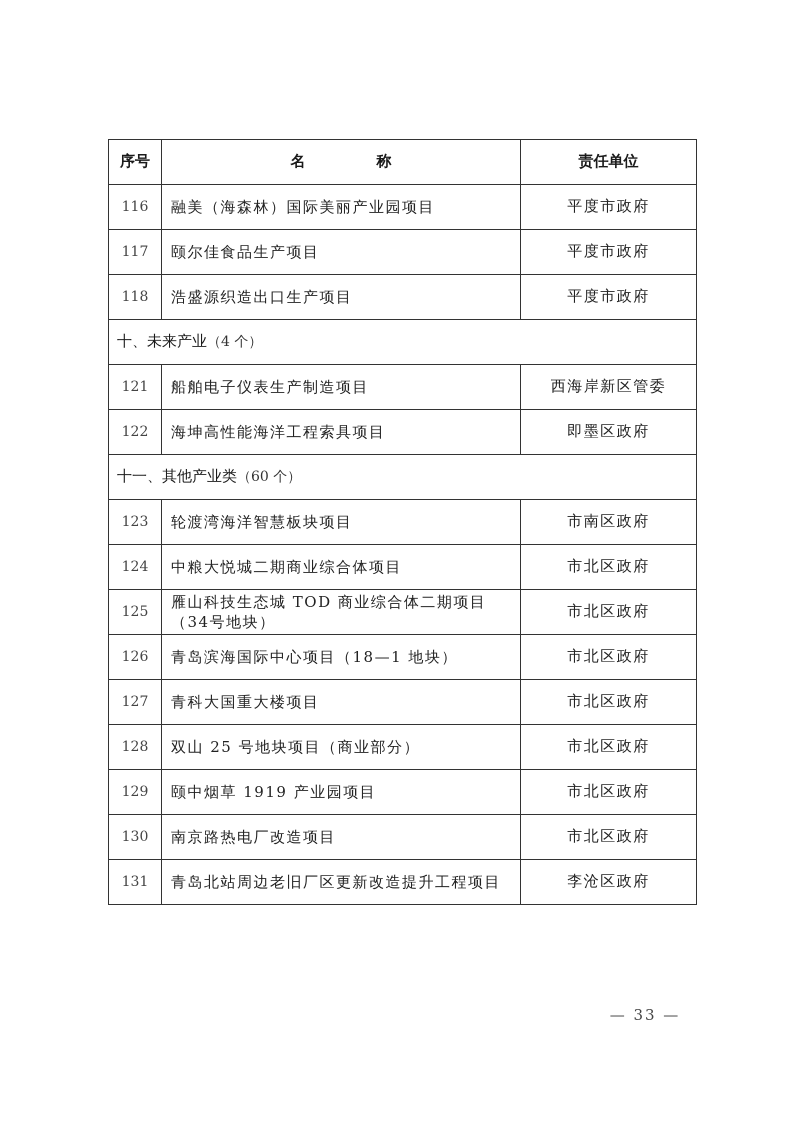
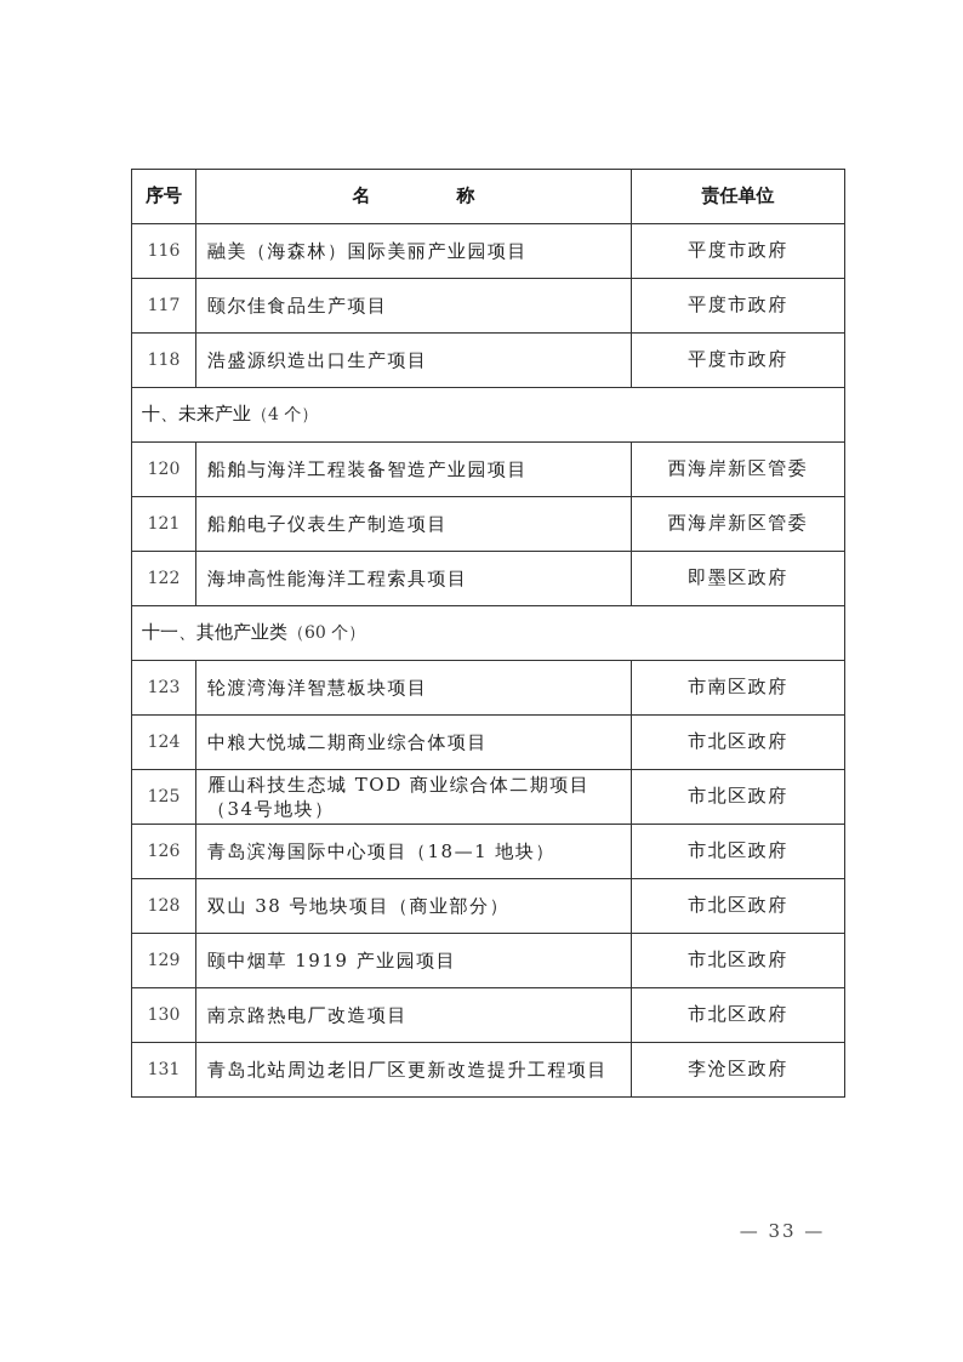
  序号	名 称	责任单位
  116	融美（海森林）国际美丽产业园项目	平度市政府
  117	颐尔佳食品生产项目	平度市政府
  118	浩盛源织造出口生产项目	平度市政府
  十、未来产业（4 个）
+ 120	船舶与海洋工程装备智造产业园项目	西海岸新区管委
  121	船舶电子仪表生产制造项目	西海岸新区管委
  122	海坤高性能海洋工程索具项目	即墨区政府
  十一、其他产业类（60 个）
  123	轮渡湾海洋智慧板块项目	市南区政府
  124	中粮大悦城二期商业综合体项目	市北区政府
  125	雁山科技生态城 TOD 商业综合体二期项目（34号地块）	市北区政府
  126	青岛滨海国际中心项目（18—1 地块）	市北区政府
- 127	青科大国重大楼项目	市北区政府
- 128	双山 25 号地块项目（商业部分）	市北区政府
+ 128	双山 38 号地块项目（商业部分）	市北区政府
  129	颐中烟草 1919 产业园项目	市北区政府
  130	南京路热电厂改造项目	市北区政府
  131	青岛北站周边老旧厂区更新改造提升工程项目	李沧区政府
  — 33 —
